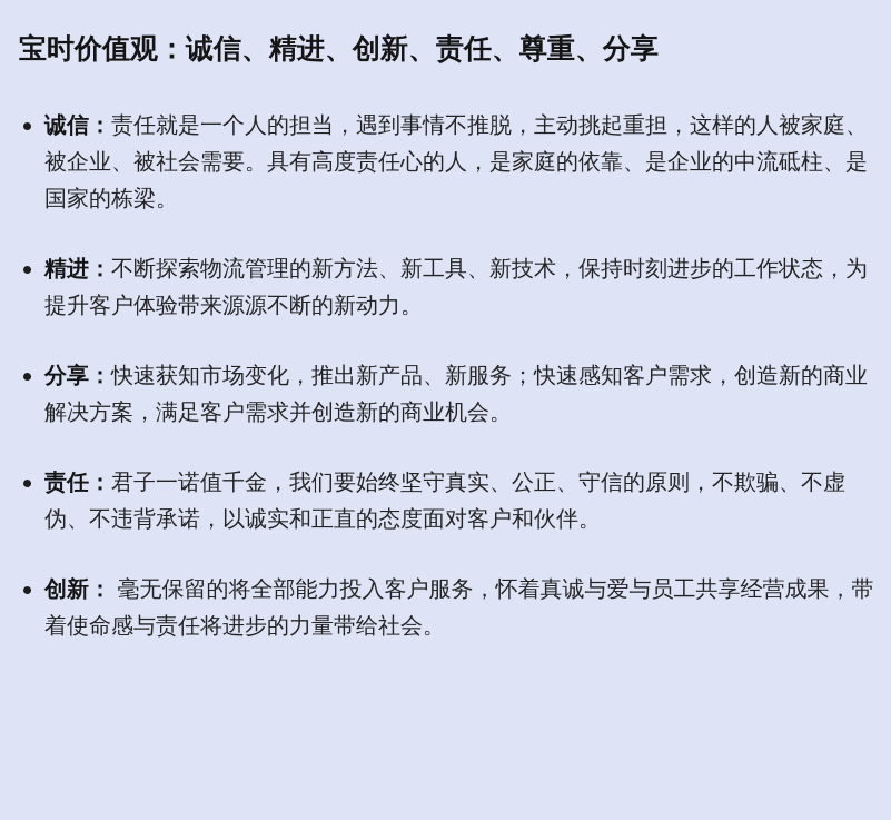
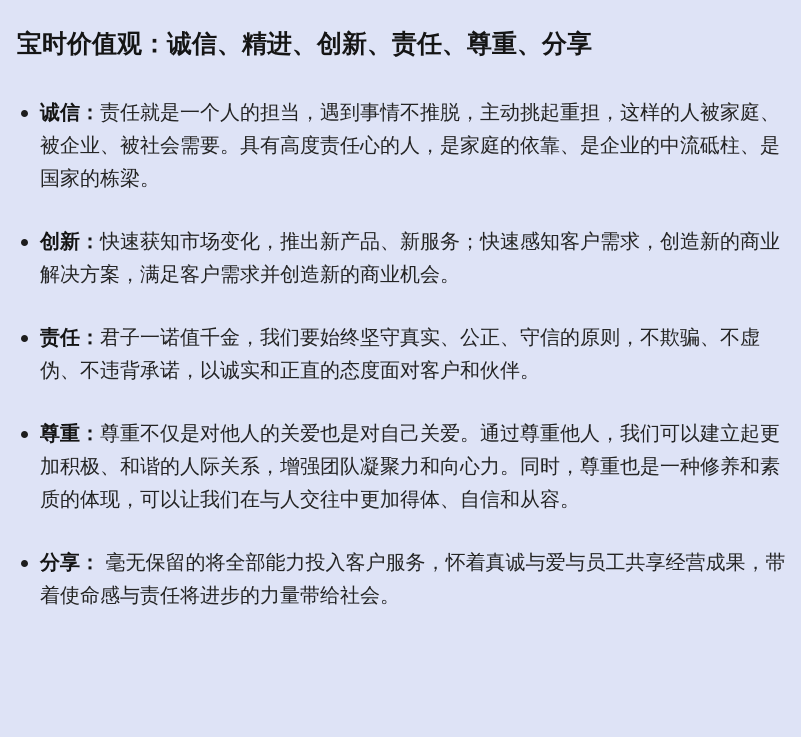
  宝时价值观：诚信、精进、创新、责任、尊重、分享
  诚信：责任就是一个人的担当，遇到事情不推脱，主动挑起重担，这样的人被家庭、被企业、被社会需要。具有高度责任心的人，是家庭的依靠、是企业的中流砥柱、是国家的栋梁。
- 精进：不断探索物流管理的新方法、新工具、新技术，保持时刻进步的工作状态，为提升客户体验带来源源不断的新动力。
- 分享：快速获知市场变化，推出新产品、新服务；快速感知客户需求，创造新的商业解决方案，满足客户需求并创造新的商业机会。
+ 创新：快速获知市场变化，推出新产品、新服务；快速感知客户需求，创造新的商业解决方案，满足客户需求并创造新的商业机会。
  责任：君子一诺值千金，我们要始终坚守真实、公正、守信的原则，不欺骗、不虚伪、不违背承诺，以诚实和正直的态度面对客户和伙伴。
+ 尊重：尊重不仅是对他人的关爱也是对自己关爱。通过尊重他人，我们可以建立起更加积极、和谐的人际关系，增强团队凝聚力和向心力。同时，尊重也是一种修养和素质的体现，可以让我们在与人交往中更加得体、自信和从容。
- 创新： 毫无保留的将全部能力投入客户服务，怀着真诚与爱与员工共享经营成果，带着使命感与责任将进步的力量带给社会。
+ 分享： 毫无保留的将全部能力投入客户服务，怀着真诚与爱与员工共享经营成果，带着使命感与责任将进步的力量带给社会。
